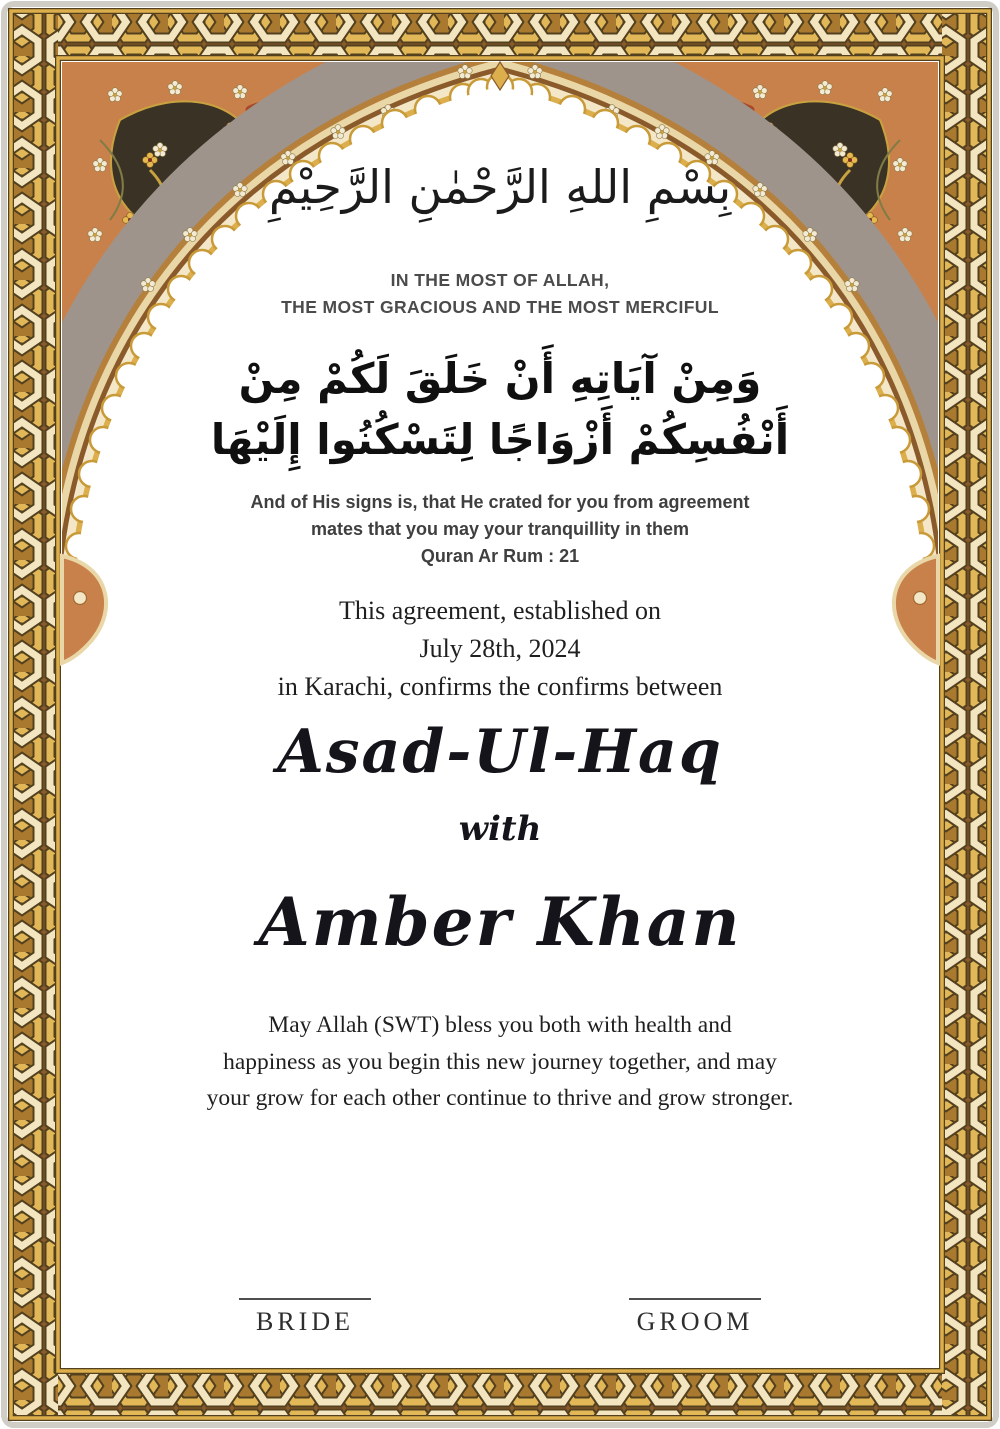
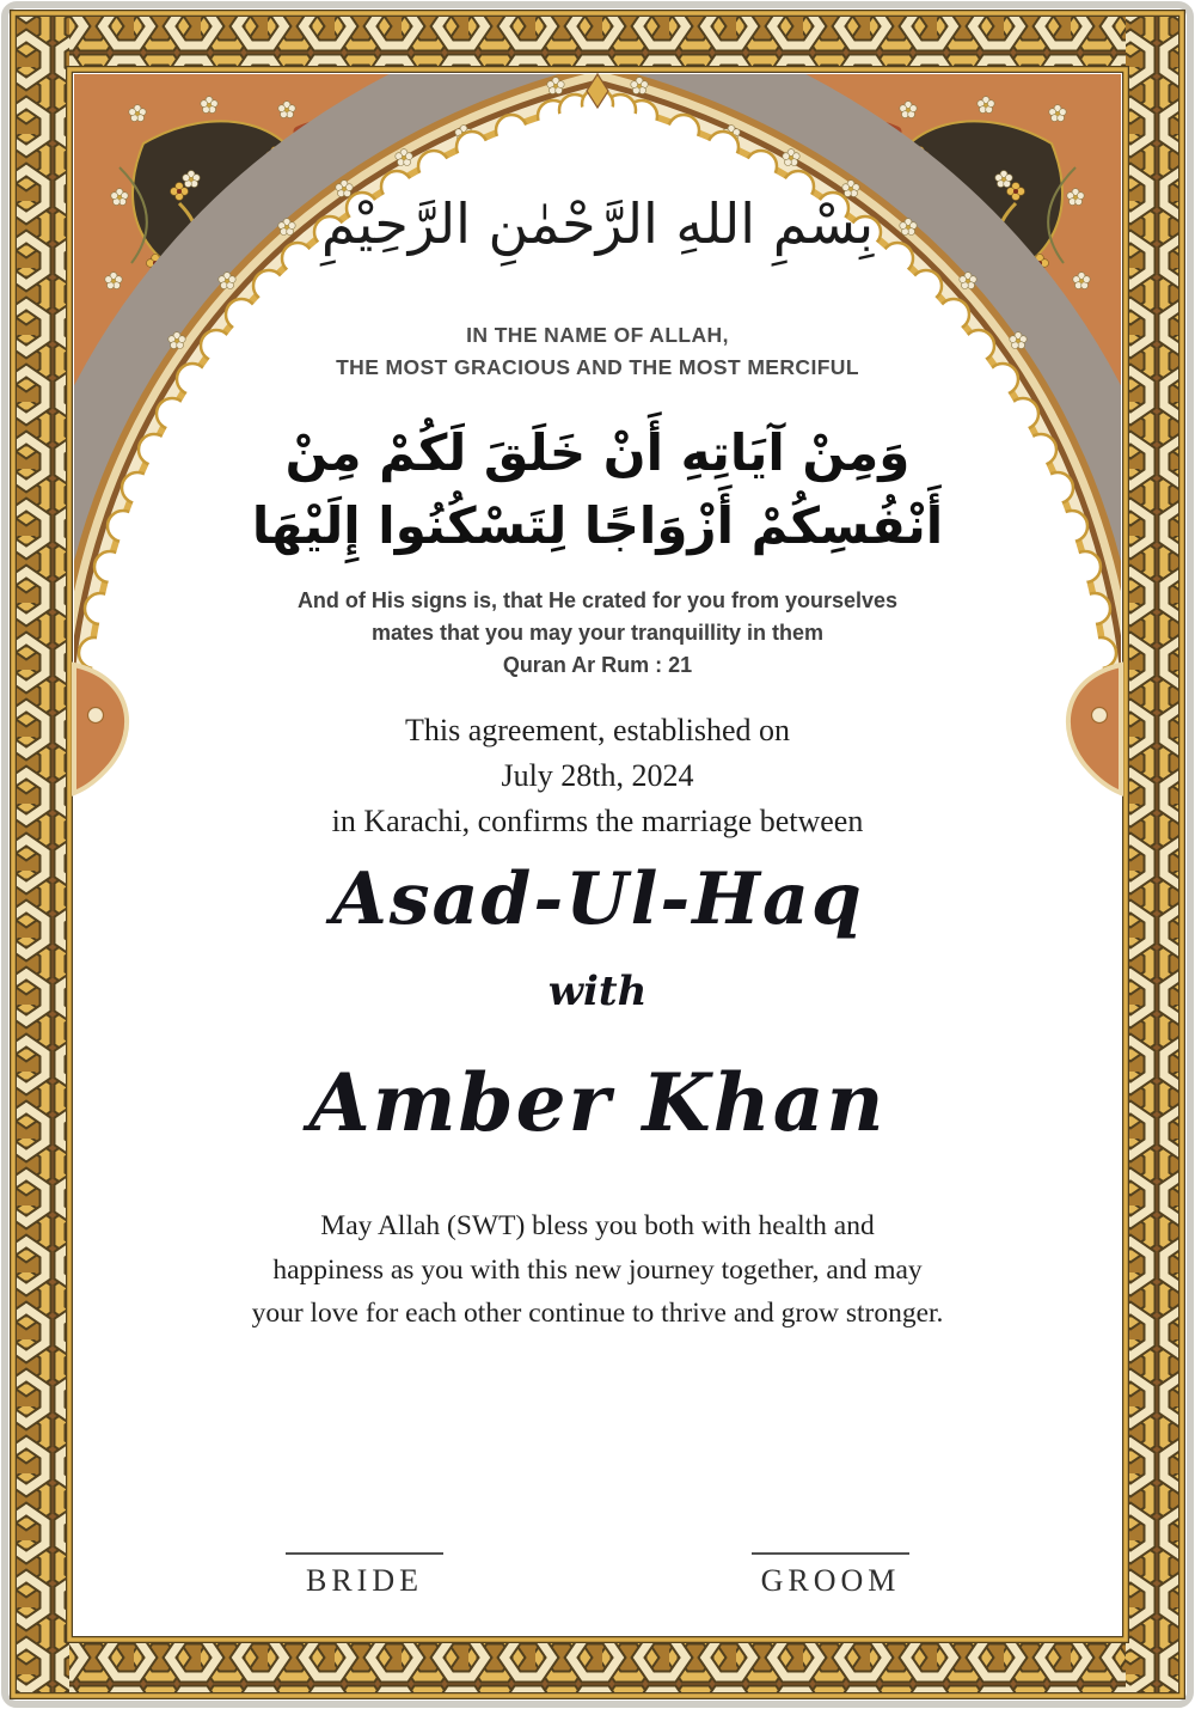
  بِسْمِ اللهِ الرَّحْمٰنِ الرَّحِيْمِ
- IN THE MOST OF ALLAH,
+ IN THE NAME OF ALLAH,
  THE MOST GRACIOUS AND THE MOST MERCIFUL
  وَمِنْ آيَاتِهِ أَنْ خَلَقَ لَكُمْ مِنْ أَنْفُسِكُمْ أَزْوَاجًا لِتَسْكُنُوا إِلَيْهَا
- And of His signs is, that He crated for you from agreement
+ And of His signs is, that He crated for you from yourselves
  mates that you may your tranquillity in them
  Quran Ar Rum : 21
  This agreement, established on
  July 28th, 2024
- in Karachi, confirms the confirms between
+ in Karachi, confirms the marriage between
  Asad-Ul-Haq
  with
  Amber Khan
  May Allah (SWT) bless you both with health and
- happiness as you begin this new journey together, and may
+ happiness as you with this new journey together, and may
- your grow for each other continue to thrive and grow stronger.
+ your love for each other continue to thrive and grow stronger.
  BRIDE
  GROOM
